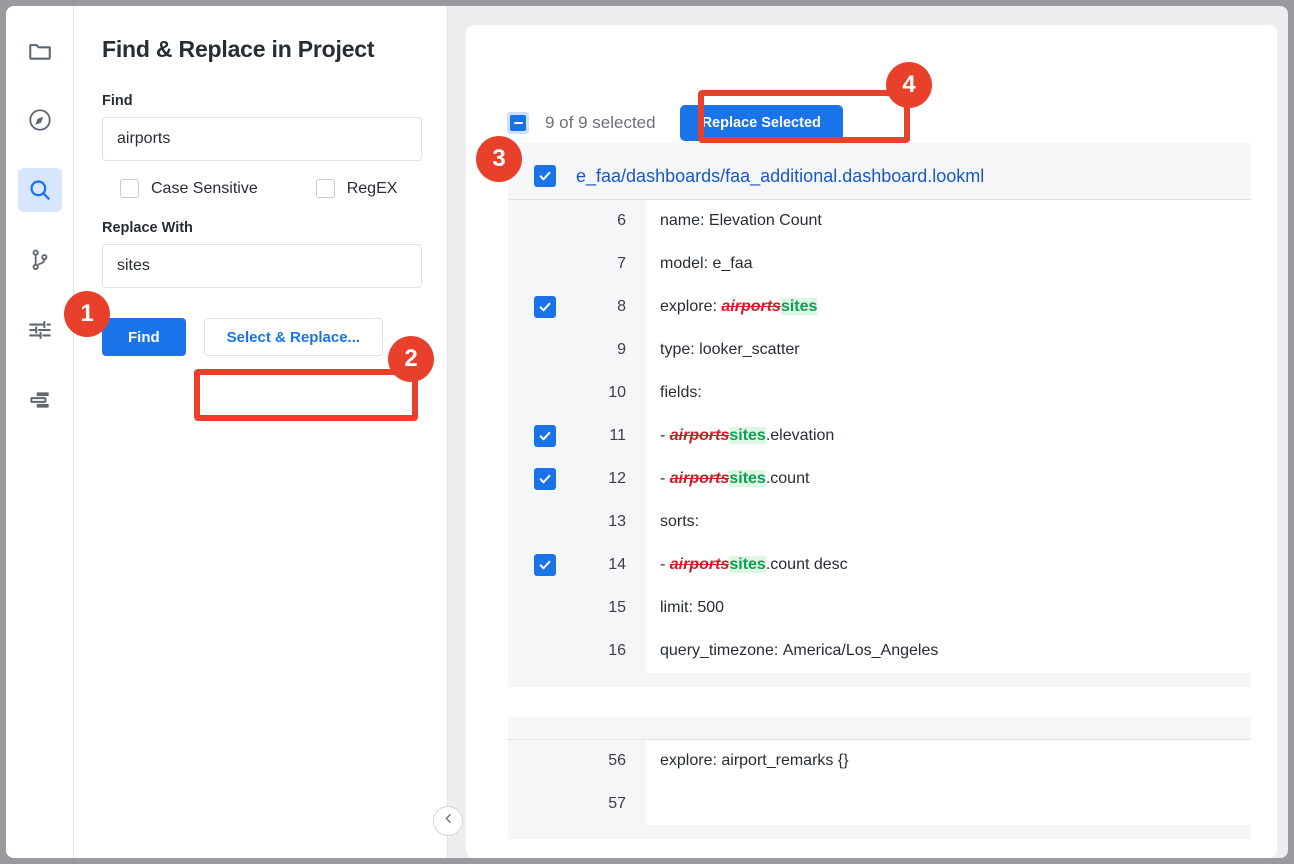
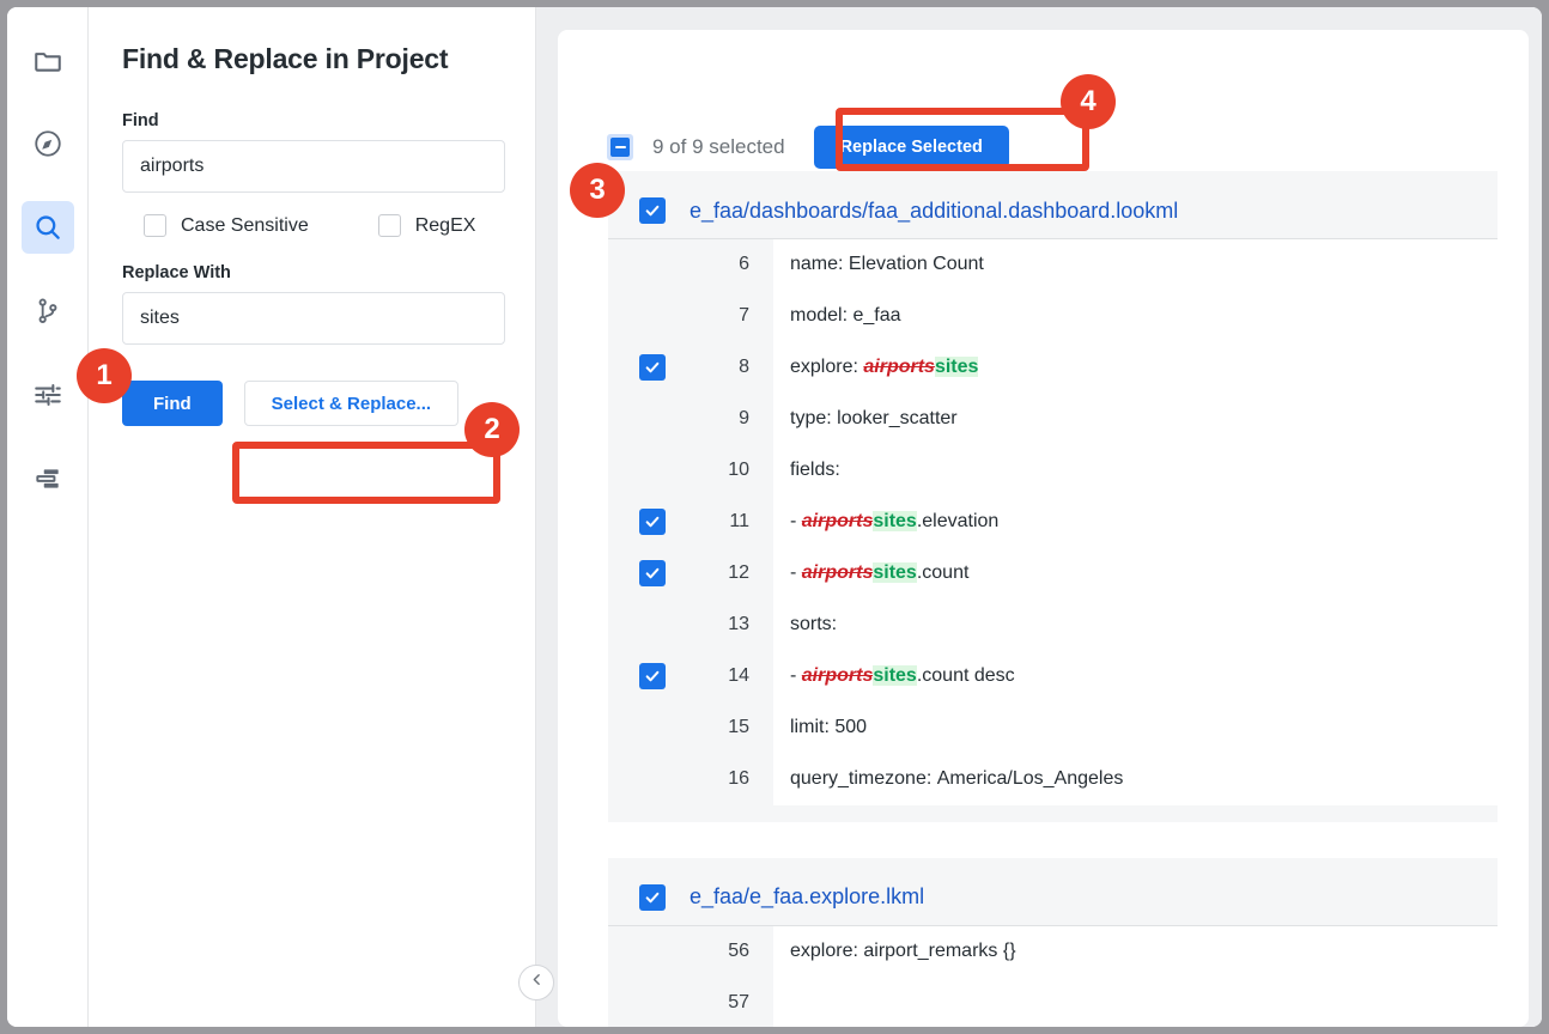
  Find & Replace in Project
  Find
  airports
  Case Sensitive
  RegEX
  Replace With
  sites
  Find
  Select & Replace...
  9 of 9 selected
  Replace Selected
  e_faa/dashboards/faa_additional.dashboard.lookml
  	6	name: Elevation Count
  	7	model: e_faa
  	8	explore: airportssites
  	9	type: looker_scatter
  	10	fields:
  	11	- airportssites.elevation
  	12	- airportssites.count
  	13	sorts:
  	14	- airportssites.count desc
  	15	limit: 500
  	16	query_timezone: America/Los_Angeles
+ e_faa/e_faa.explore.lkml
  	56	explore: airport_remarks {}
  	57
  1
  2
  3
  4
